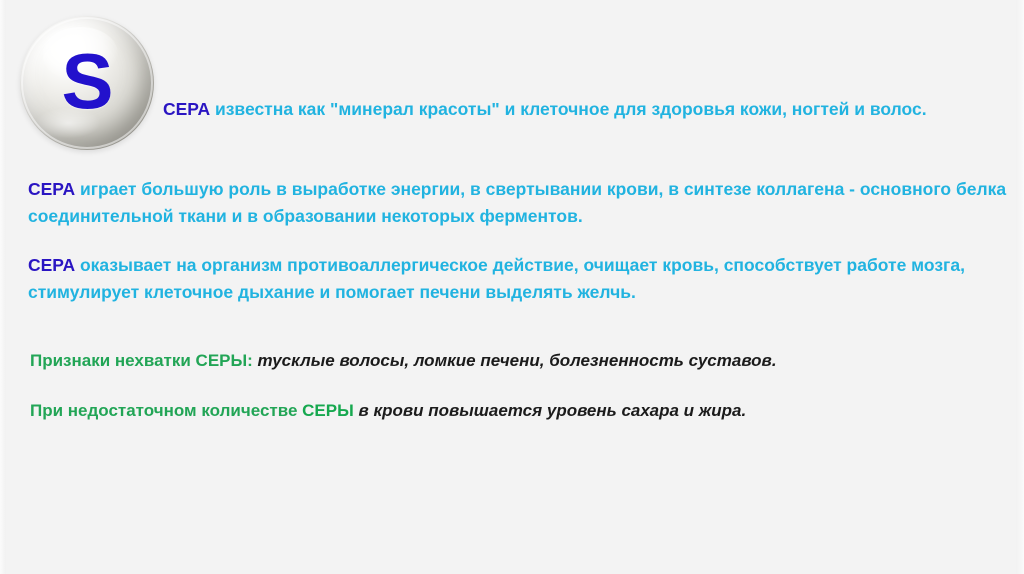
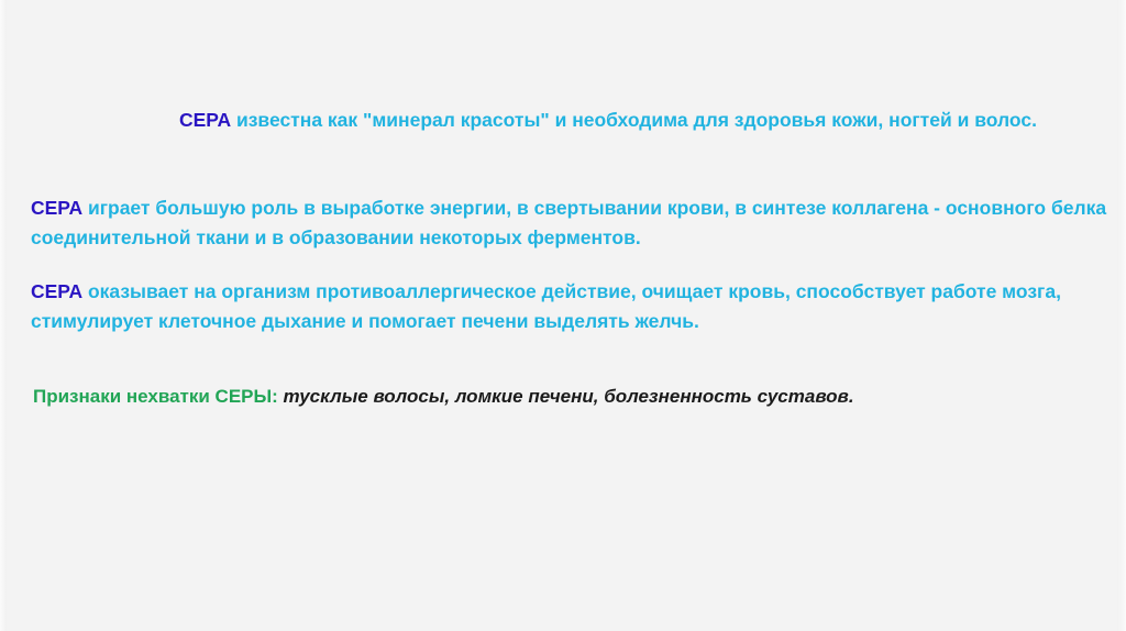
- S
- СЕРА известна как "минерал красоты" и клеточное для здоровья кожи, ногтей и волос.
+ СЕРА известна как "минерал красоты" и необходима для здоровья кожи, ногтей и волос.
  СЕРА играет большую роль в выработке энергии, в свертывании крови, в синтезе коллагена - основного белка соединительной ткани и в образовании некоторых ферментов.
  СЕРА оказывает на организм противоаллергическое действие, очищает кровь, способствует работе мозга, стимулирует клеточное дыхание и помогает печени выделять желчь.
  Признаки нехватки СЕРЫ: тусклые волосы, ломкие печени, болезненность суставов.
- При недостаточном количестве СЕРЫ в крови повышается уровень сахара и жира.
